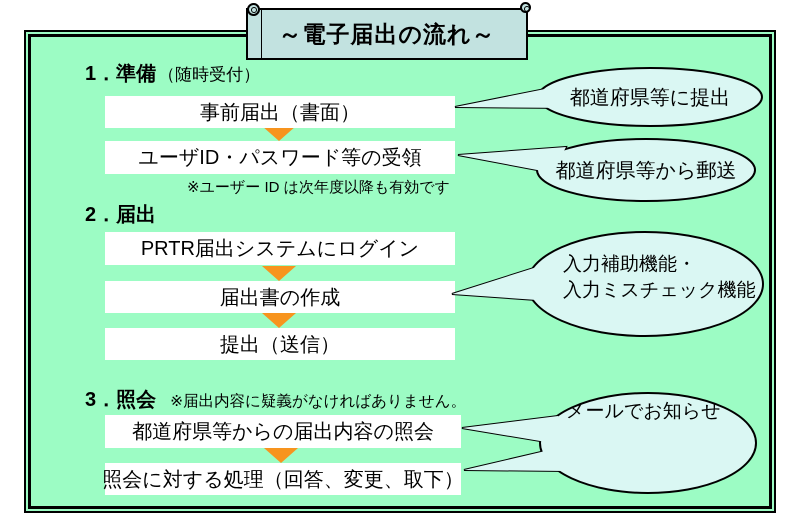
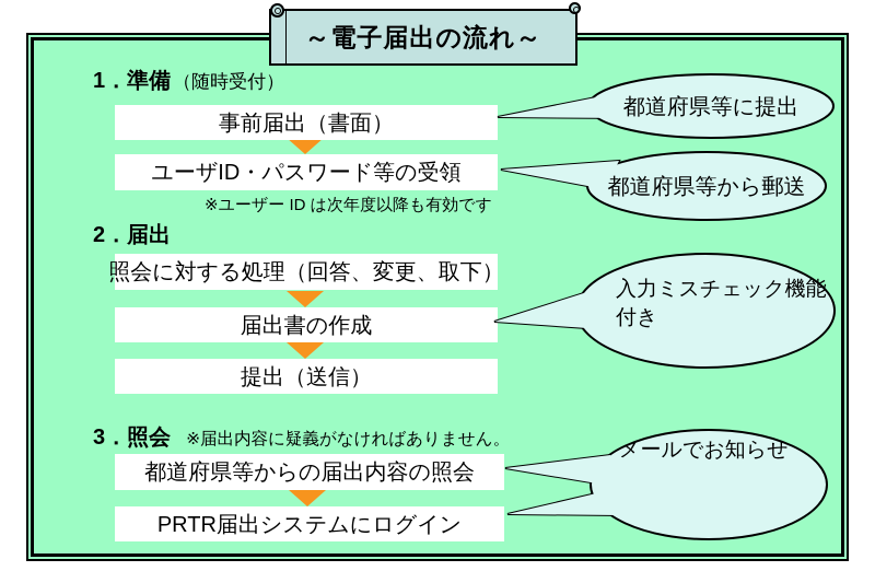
  ～電子届出の流れ～
  1．準備
  （随時受付）
  事前届出（書面）
  ユーザID・パスワード等の受領
  ※ユーザー ID は次年度以降も有効です
  2．届出
- PRTR届出システムにログイン
+ 照会に対する処理（回答、変更、取下）
  届出書の作成
  提出（送信）
  3．照会
  ※届出内容に疑義がなければありません。
  都道府県等からの届出内容の照会
- 照会に対する処理（回答、変更、取下）
+ PRTR届出システムにログイン
  都道府県等に提出
  都道府県等から郵送
- 入力補助機能・
  入力ミスチェック機能
+ 付き
  メールでお知らせ
